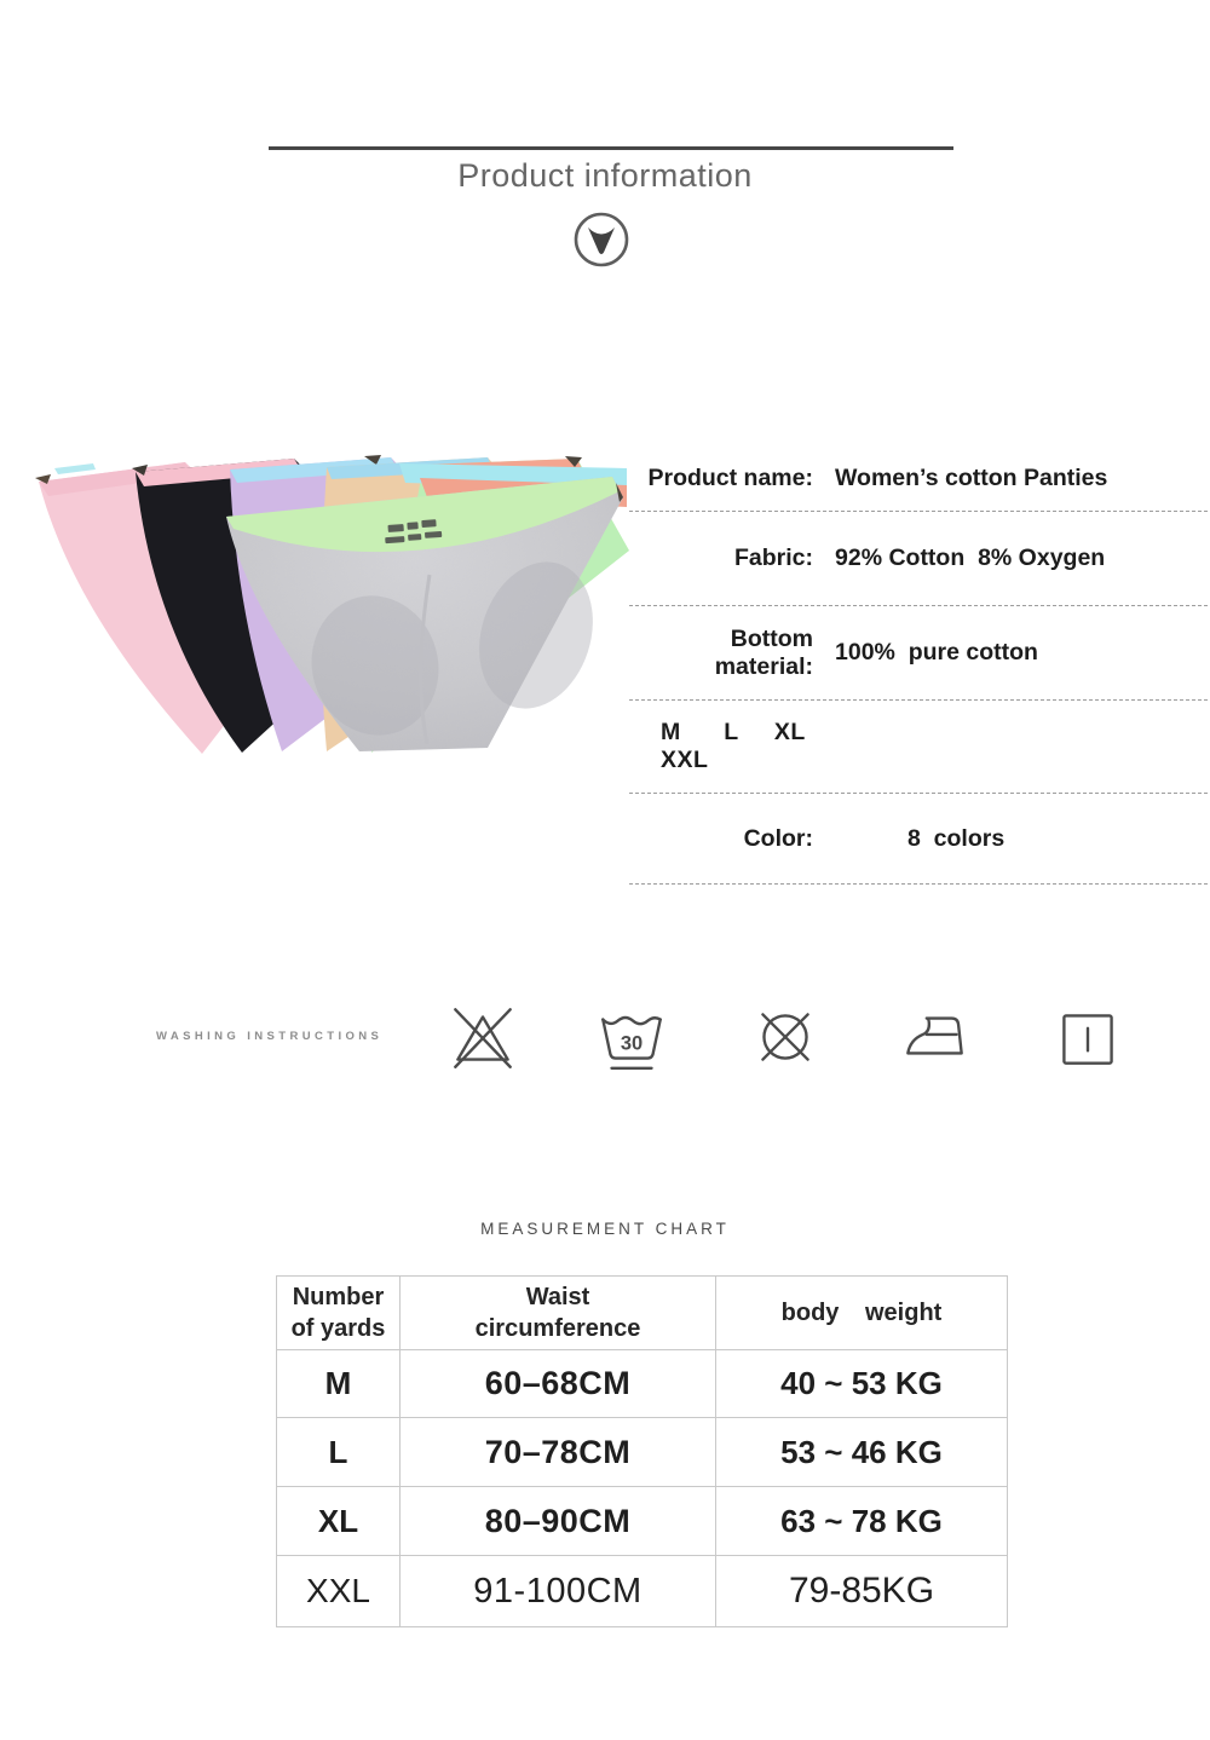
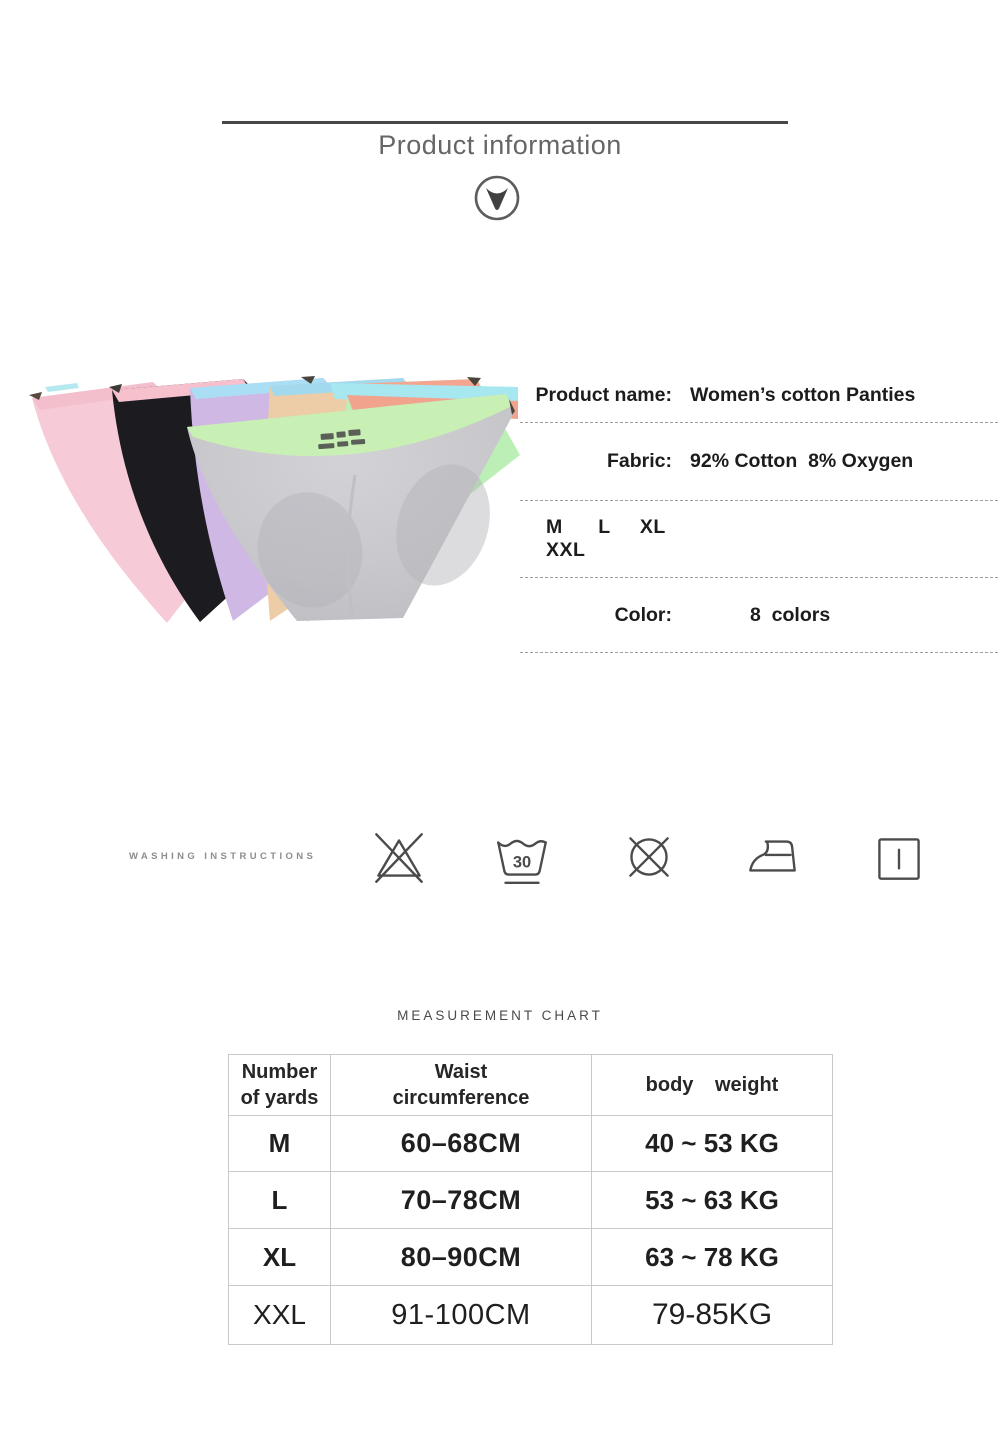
  Product information
  Product name:
  Women’s cotton Panties
  Fabric:
  92% Cotton 8% Oxygen
- Bottom material:
- 100% pure cotton
  M L XL XXL
  Color:
  8 colors
  WASHING INSTRUCTIONS
  30
  MEASUREMENT CHART
  Number of yards	Waist circumference	body weight
  M	60–68CM	40 ~ 53 KG
- L	70–78CM	53 ~ 46 KG
+ L	70–78CM	53 ~ 63 KG
  XL	80–90CM	63 ~ 78 KG
  XXL	91-100CM	79-85KG
